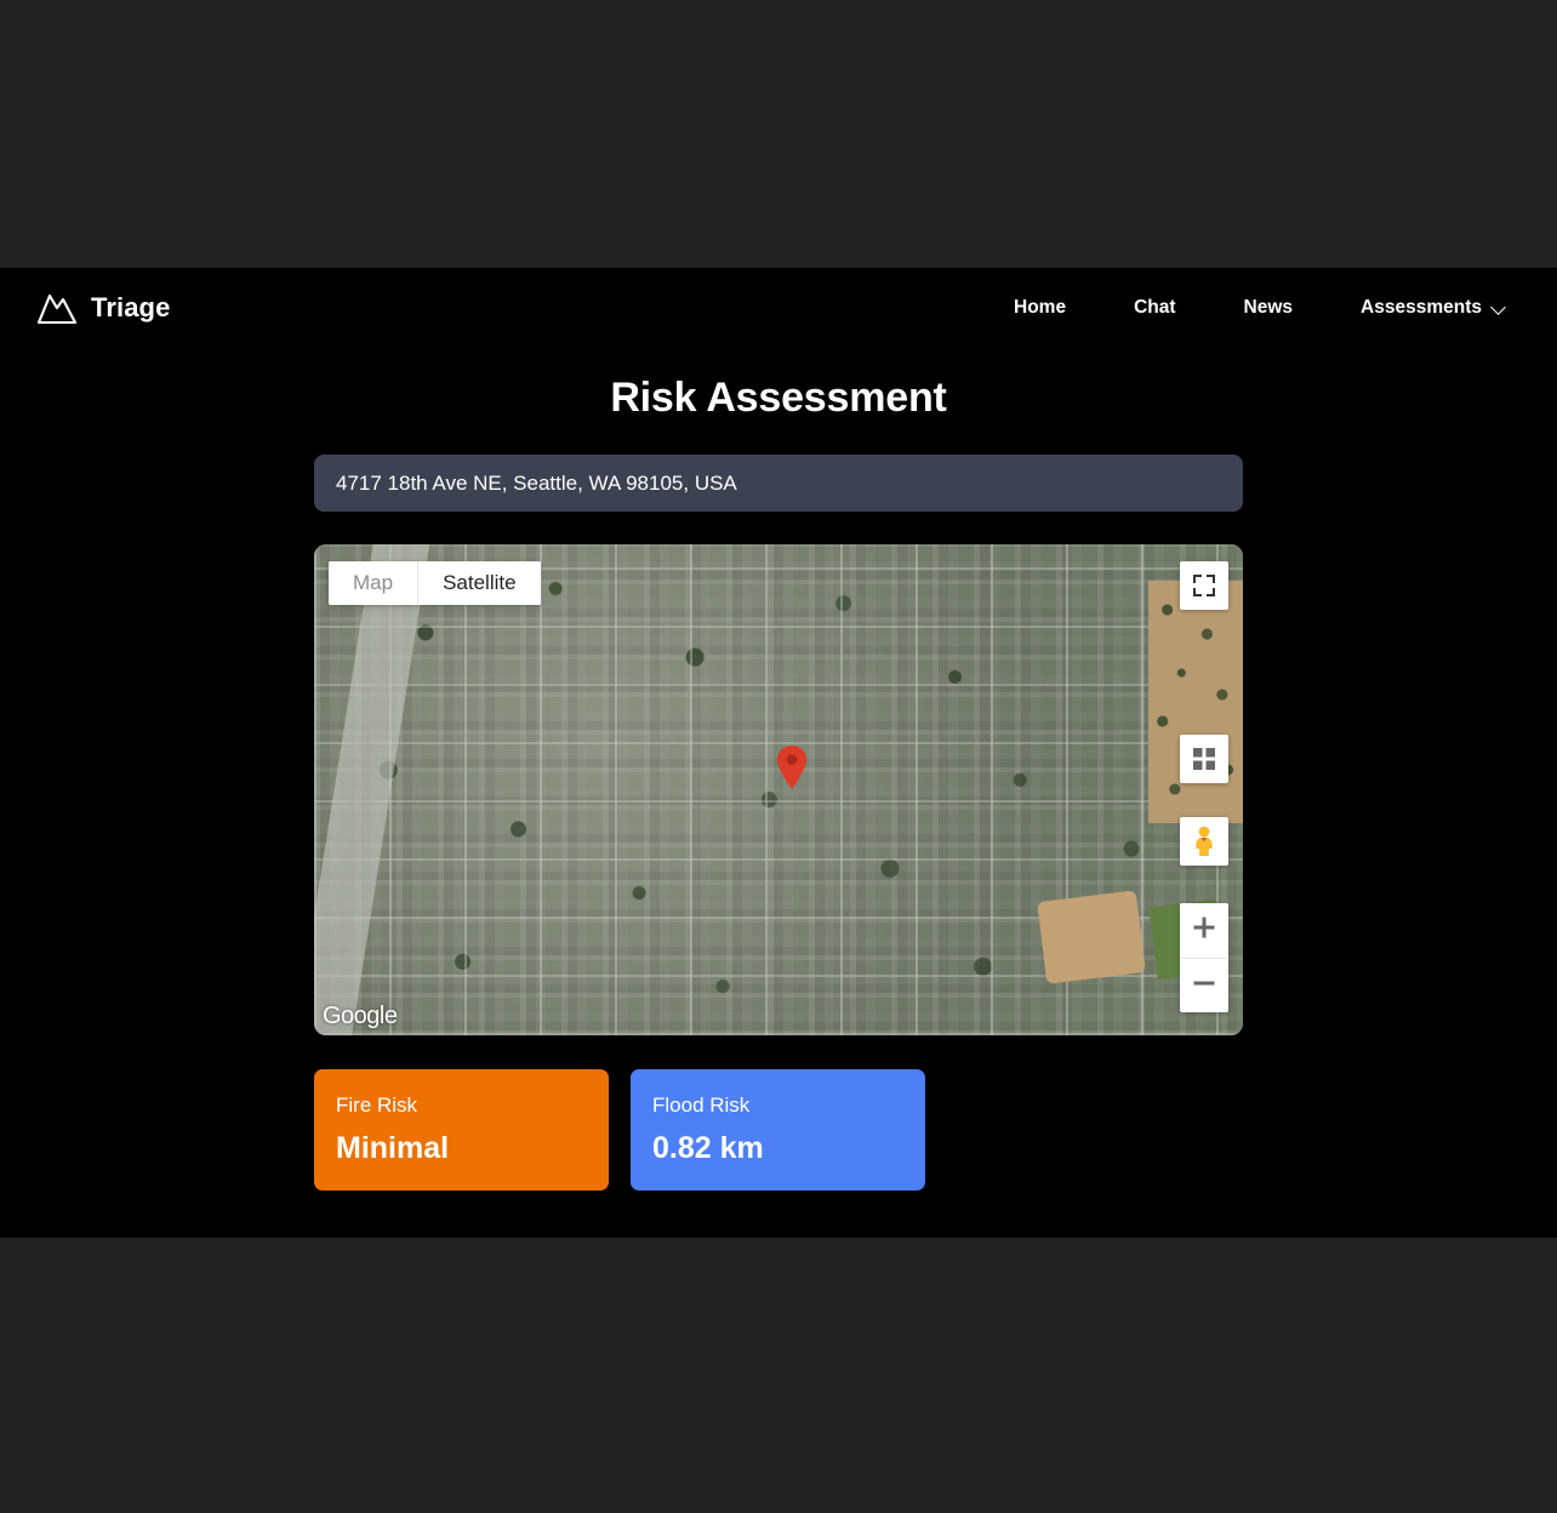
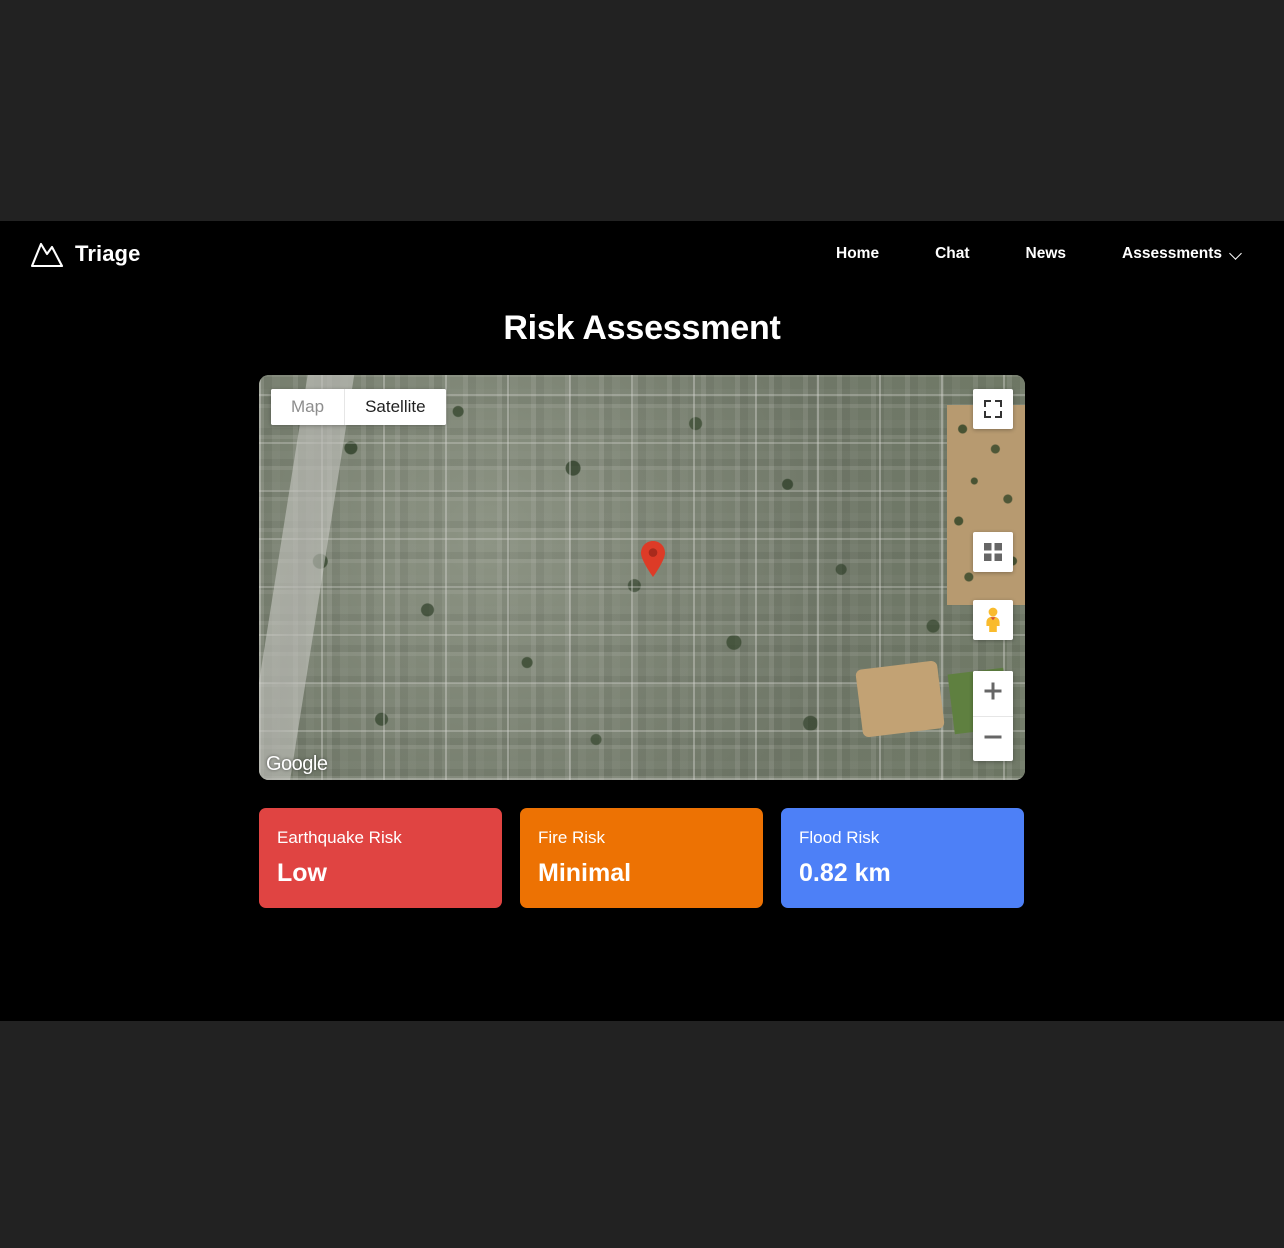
  Triage
  Home
  Chat
  News
  Assessments
  Risk Assessment
- 4717 18th Ave NE, Seattle, WA 98105, USA
  Map
  Satellite
  Google
+ Earthquake Risk
+ Low
  Fire Risk
  Minimal
  Flood Risk
  0.82 km
